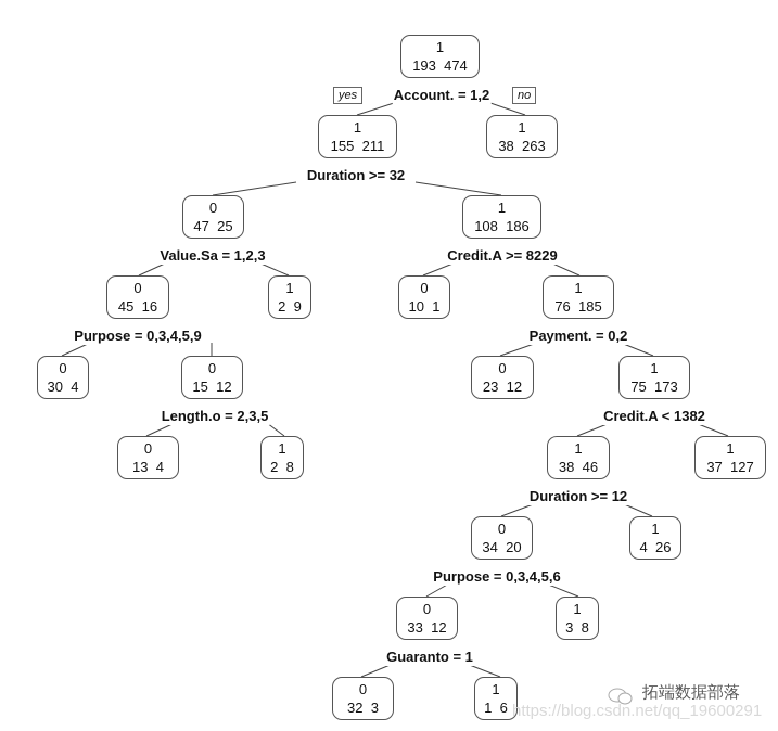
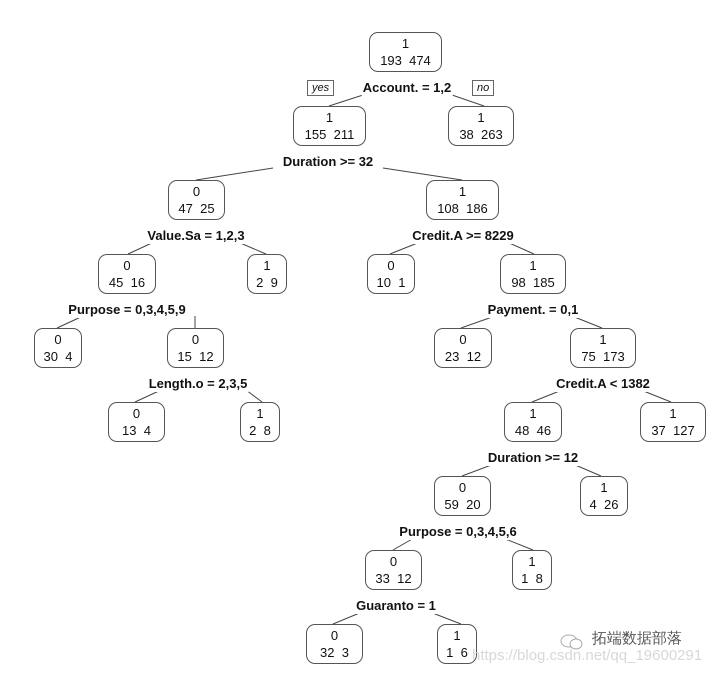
  1
  193 474
  yes
  no
  Account. = 1,2
  1
  155 211
  Duration >= 32
  1
  38 263
  0
  47 25
  Value.Sa = 1,2,3
  1
  108 186
  Credit.A >= 8229
  0
  45 16
  Purpose = 0,3,4,5,9
  1
  2 9
  0
  10 1
  1
- 76 185
+ 98 185
- Payment. = 0,2
+ Payment. = 0,1
  0
  30 4
  0
  15 12
  Length.o = 2,3,5
  0
  23 12
  1
  75 173
  Credit.A < 1382
  0
  13 4
  1
  2 8
  1
- 38 46
+ 48 46
  Duration >= 12
  1
  37 127
  0
- 34 20
+ 59 20
  Purpose = 0,3,4,5,6
  1
  4 26
  0
  33 12
  Guaranto = 1
  1
- 3 8
+ 1 8
  0
  32 3
  1
  1 6
  https://blog.csdn.net/qq_19600291
  拓端数据部落
